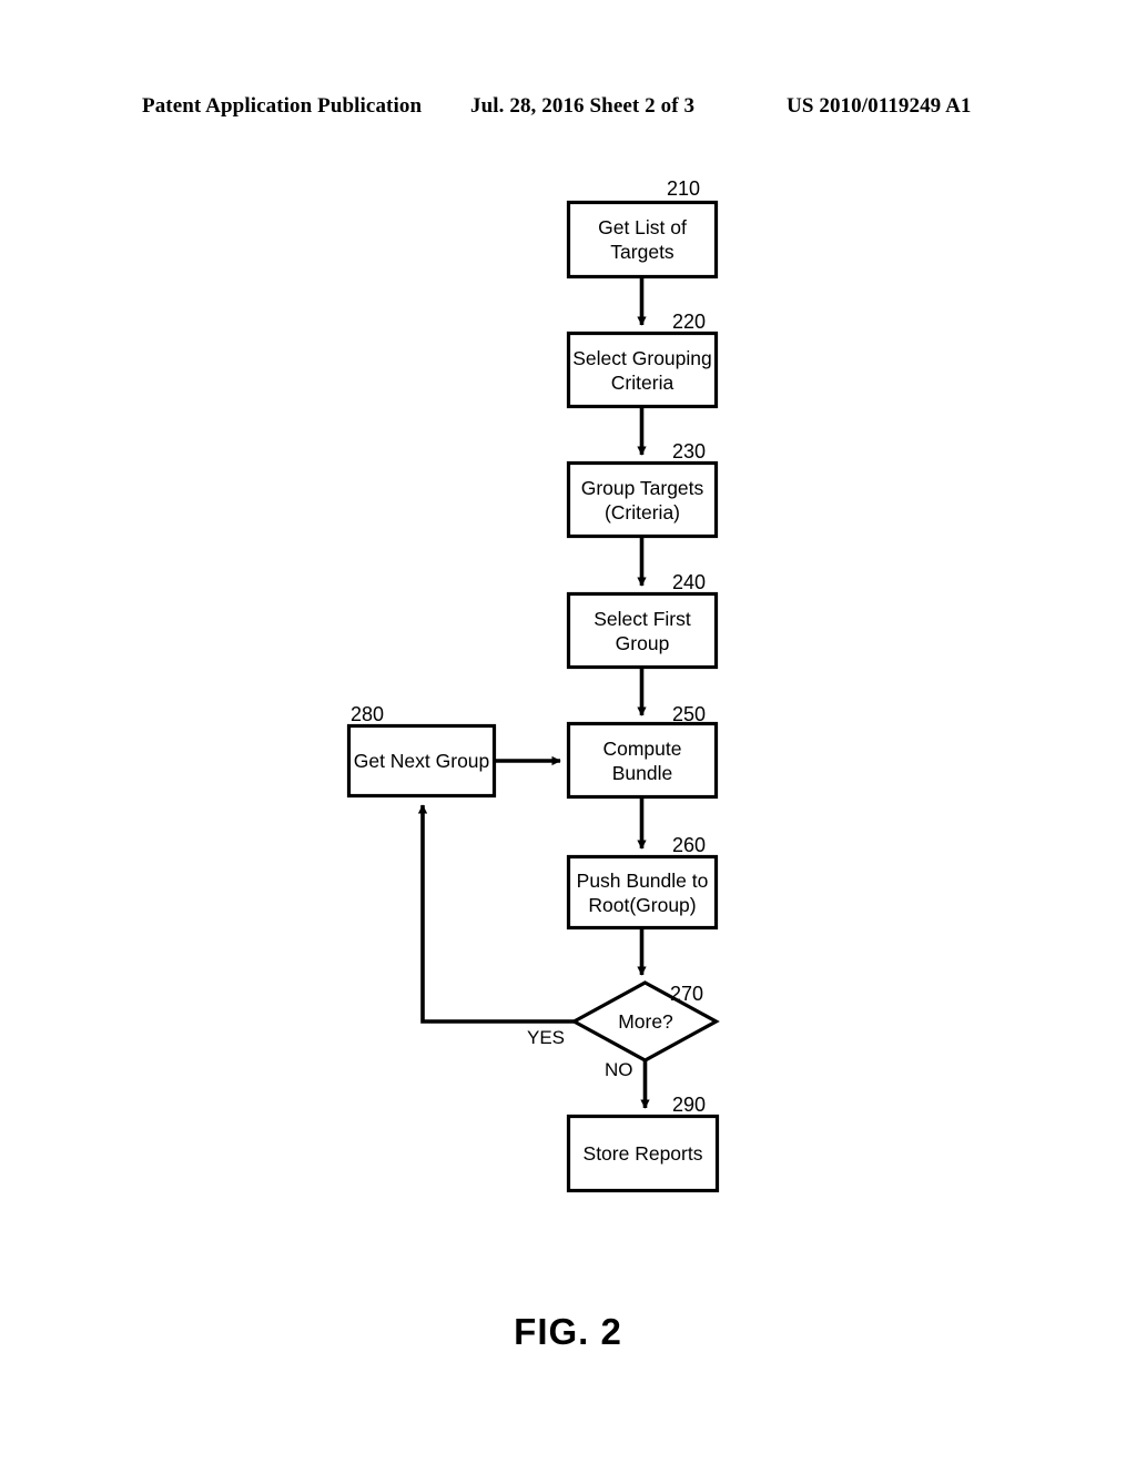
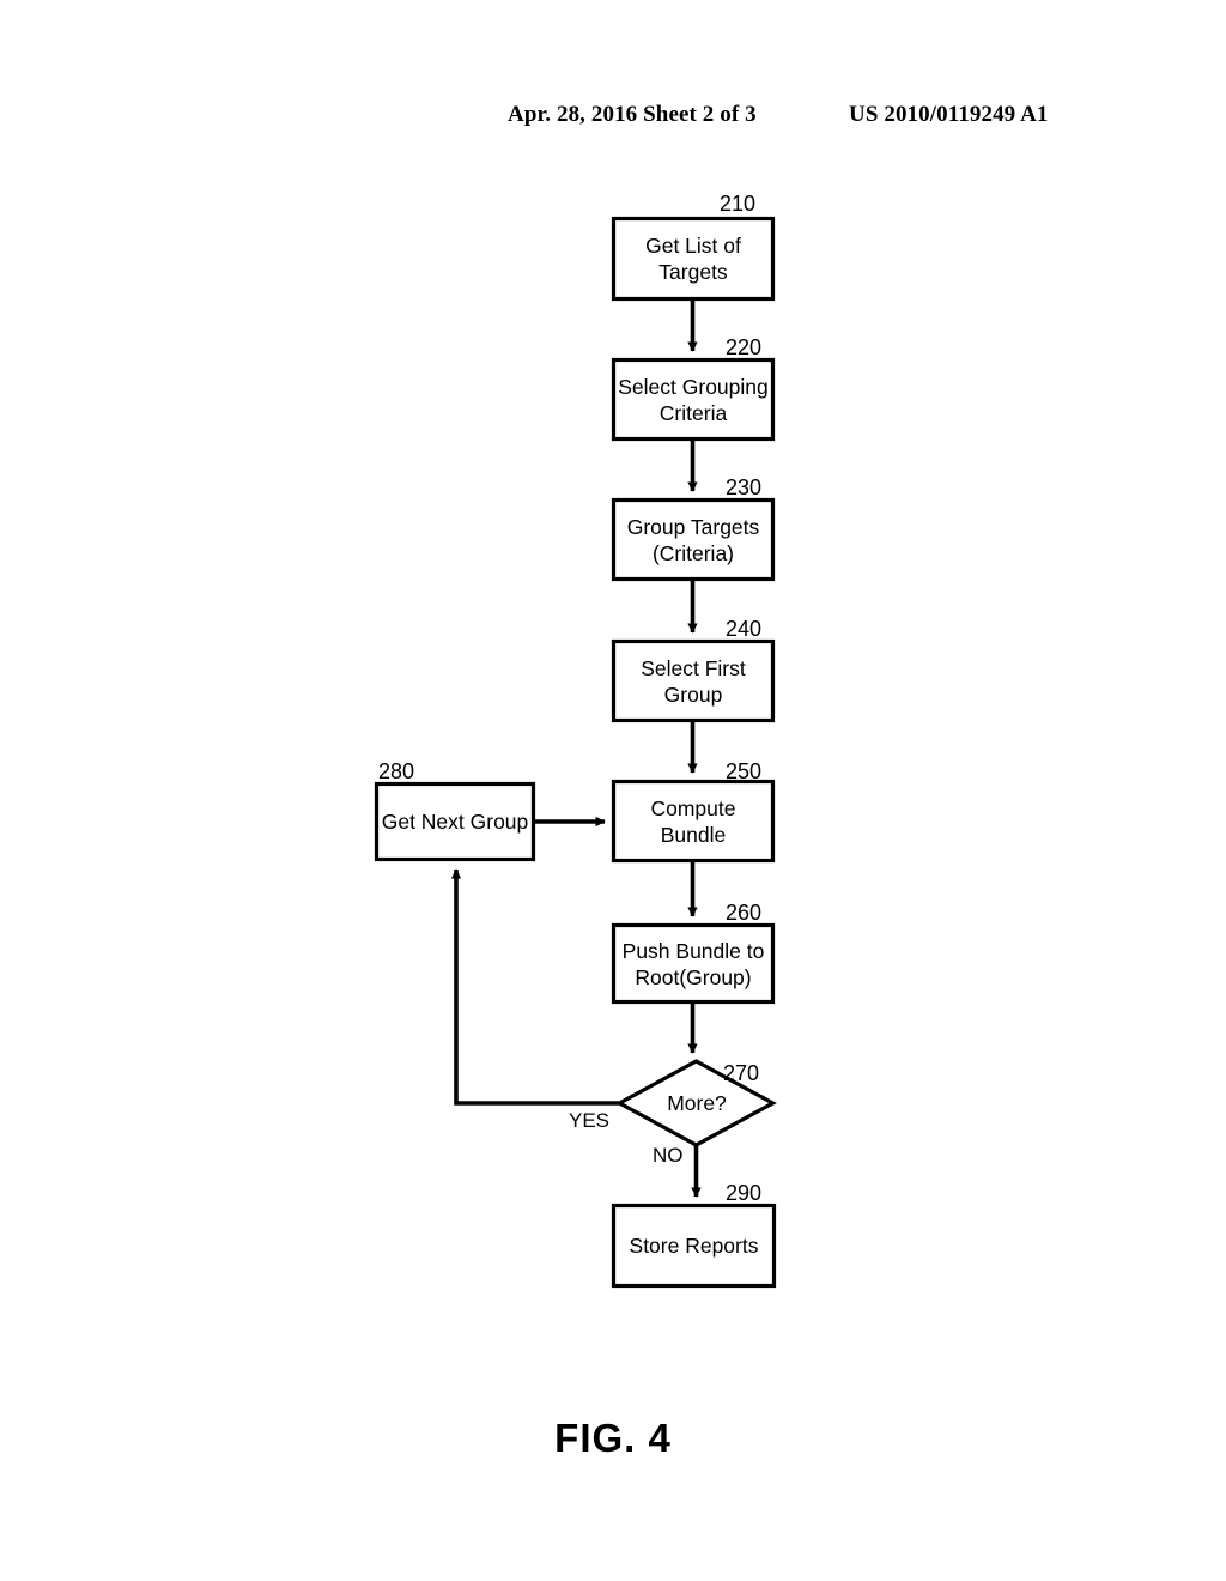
- Patent Application Publication
- Jul. 28, 2016 Sheet 2 of 3
+ Apr. 28, 2016 Sheet 2 of 3
  US 2010/0119249 A1
  Get List of
  Targets
  Select Grouping
  Criteria
  Group Targets
  (Criteria)
  Select First
  Group
  Get Next Group
  Compute
  Bundle
  Push Bundle to
  Root(Group)
  More?
  Store Reports
  210
  220
  230
  240
  280
  250
  260
  270
  290
  YES
  NO
- FIG. 2
+ FIG. 4
